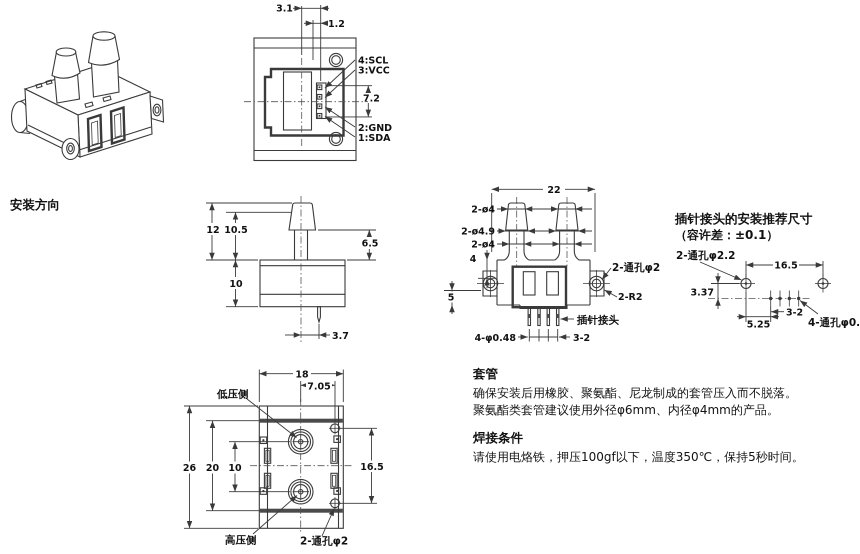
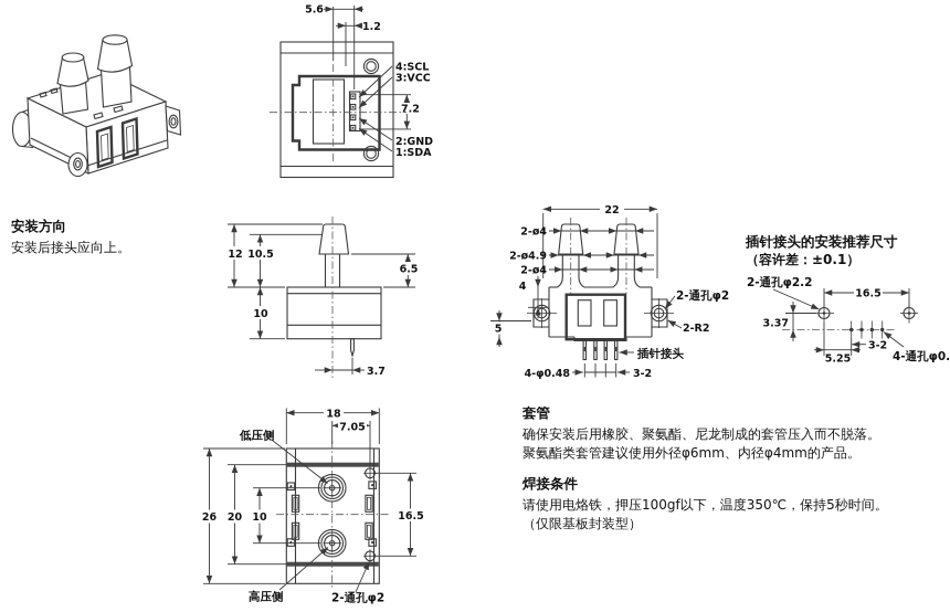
- 3.1
+ 5.6
  1.2
  7.2
  4:SCL
  3:VCC
  2:GND
  1:SDA
  12
  10.5
  6.5
  10
  3.7
  22
  2-ø4
  2-ø4.9
  2-ø4
  4
  5
  2-通孔φ2
  2-R2
  插针接头
  4-φ0.48
  3-2
  16.5
  3.37
  5.25
  3-2
  4-通孔φ0.
  2-通孔φ2.2
  18
  7.05
  26
  20
  10
  16.5
  低压侧
  高压侧
  2-通孔φ2
  安装方向
+ 安装后接头应向上。
  插针接头的安装推荐尺寸
  （容许差：±0.1）
  套管
  确保安装后用橡胶、聚氨酯、尼龙制成的套管压入而不脱落。
  聚氨酯类套管建议使用外径φ6mm、内径φ4mm的产品。
  焊接条件
  请使用电烙铁，押压100gf以下，温度350℃，保持5秒时间。
+ （仅限基板封装型）
